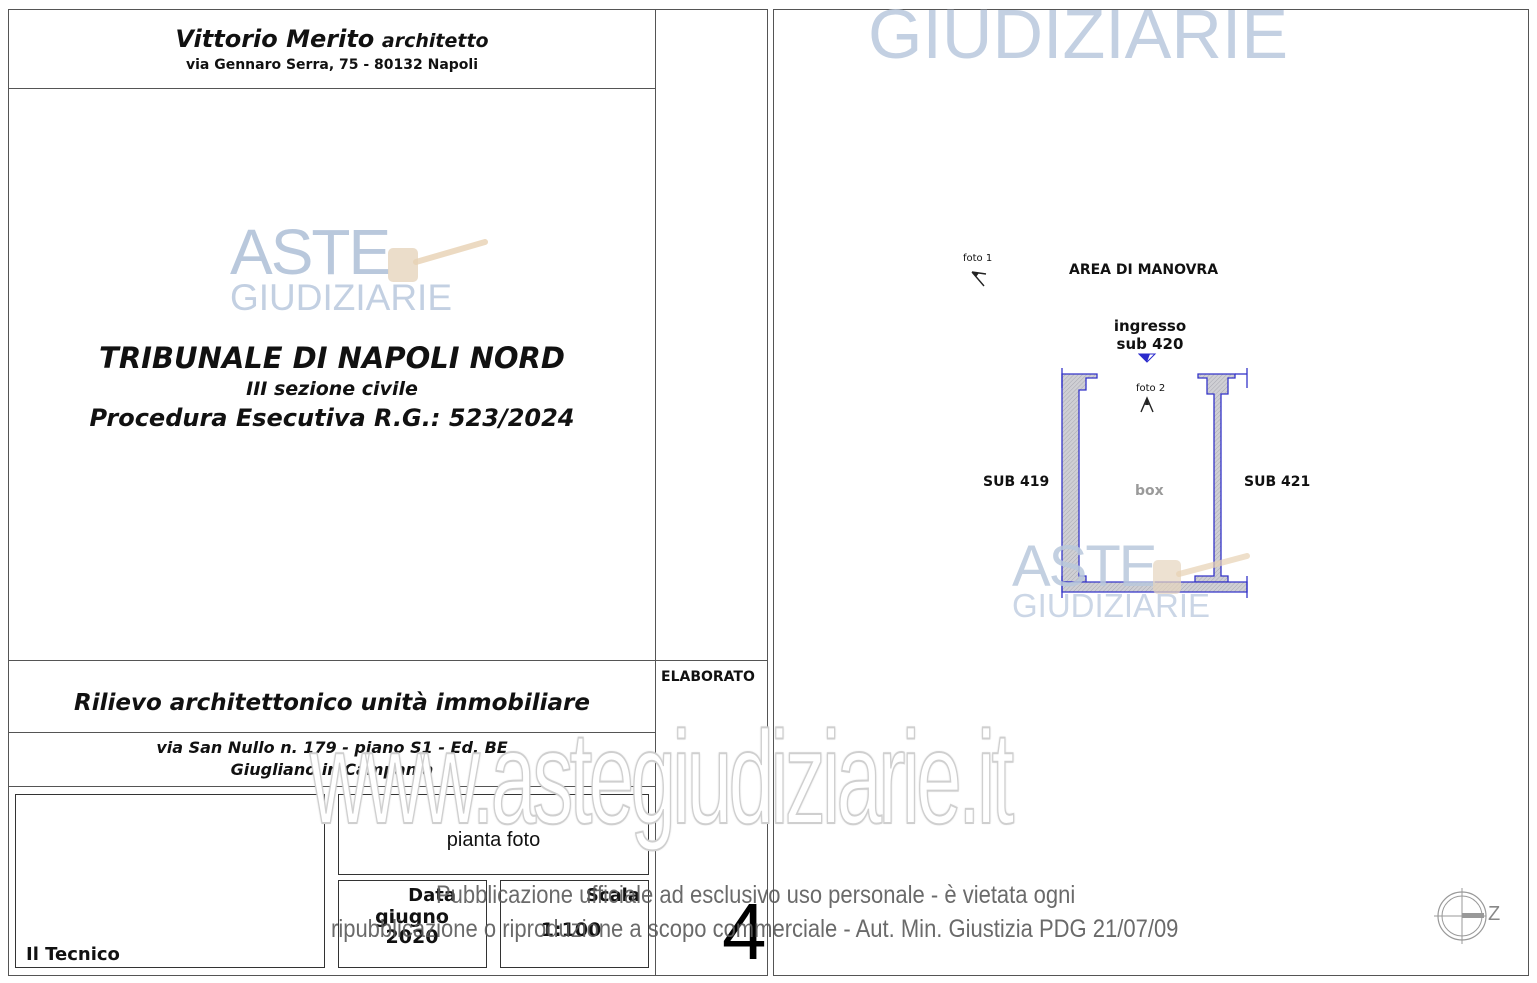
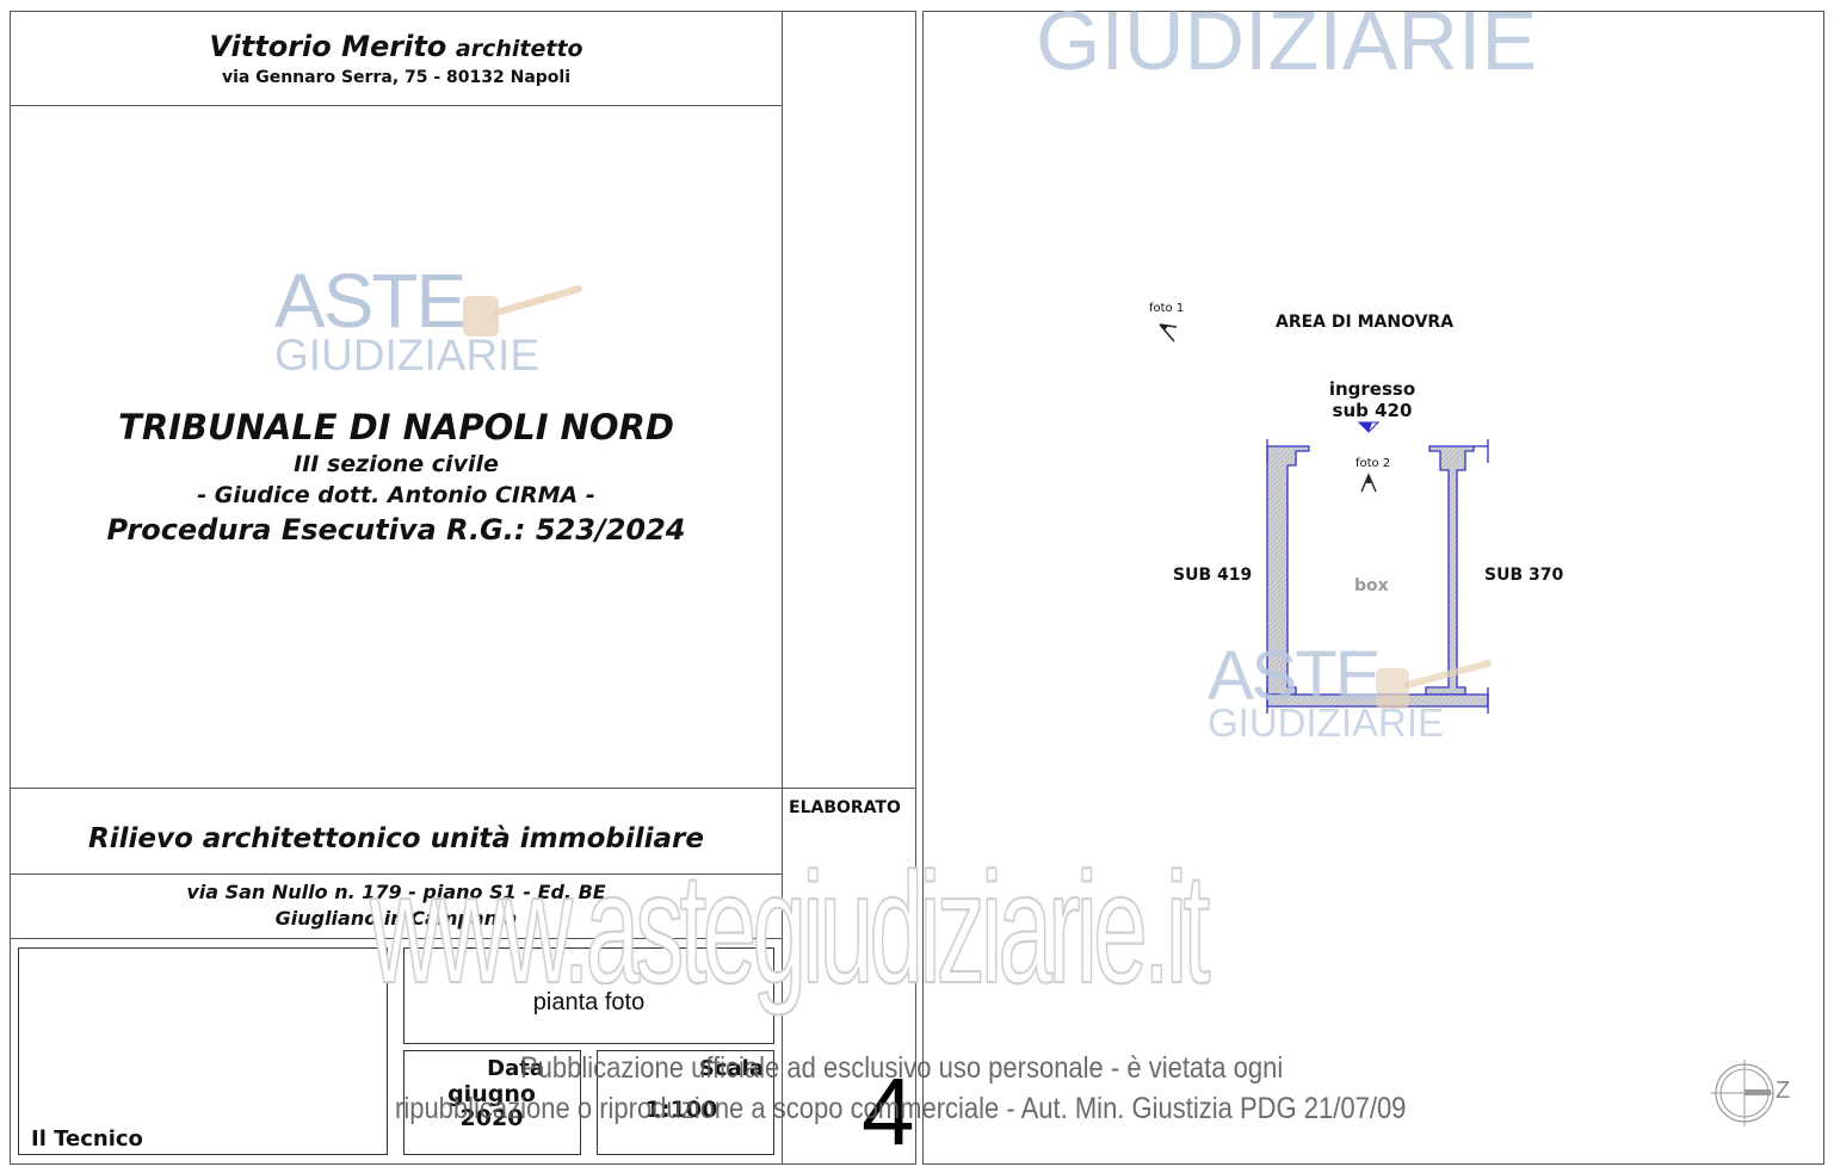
  Vittorio Merito architetto
  via Gennaro Serra, 75 - 80132 Napoli
  ASTE
  GIUDIZIARIE
  TRIBUNALE DI NAPOLI NORD
  III sezione civile
+ - Giudice dott. Antonio CIRMA -
  Procedura Esecutiva R.G.: 523/2024
  Rilievo architettonico unità immobiliare
  ELABORATO
  via San Nullo n. 179 - piano S1 - Ed. BE
  Giugliano in Campania
  Il Tecnico
  pianta foto
  Data
  giugno
  2020
  Scala
  1:100
  4
  GIUDIZIARIE
  AREA DI MANOVRA
  foto 1
  ingresso
  sub 420
  foto 2
  SUB 419
- SUB 421
+ SUB 370
  box
  ASTE
  GIUDIZIARIE
  Z
  www.astegiudiziarie.it
  Pubblicazione ufficiale ad esclusivo uso personale - è vietata ogni
  ripubblicazione o riproduzione a scopo commerciale - Aut. Min. Giustizia PDG 21/07/09
